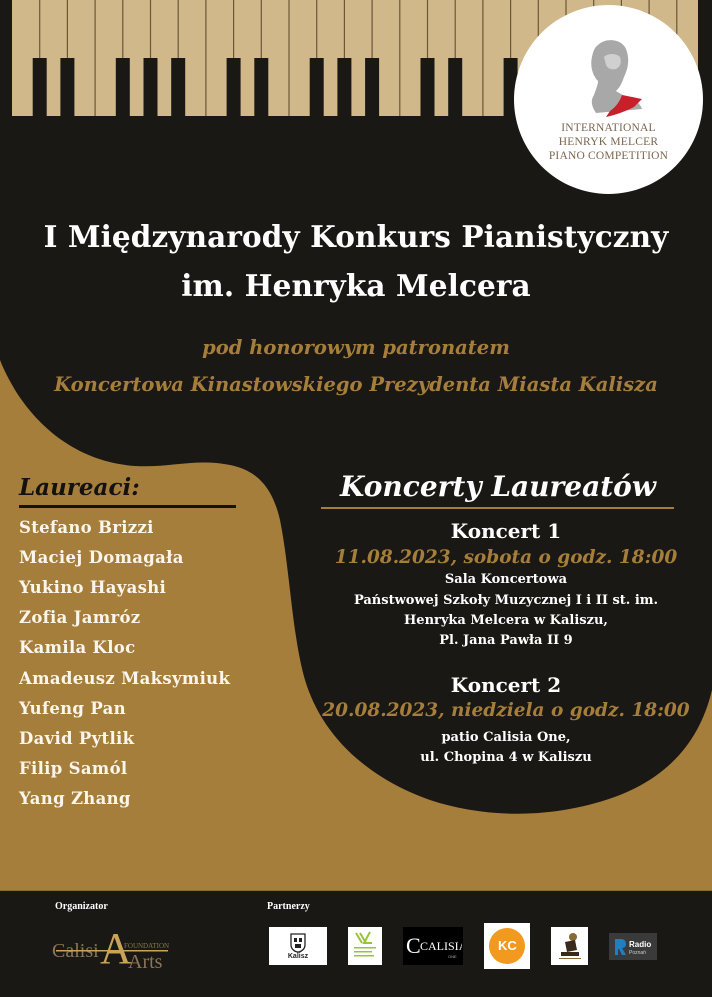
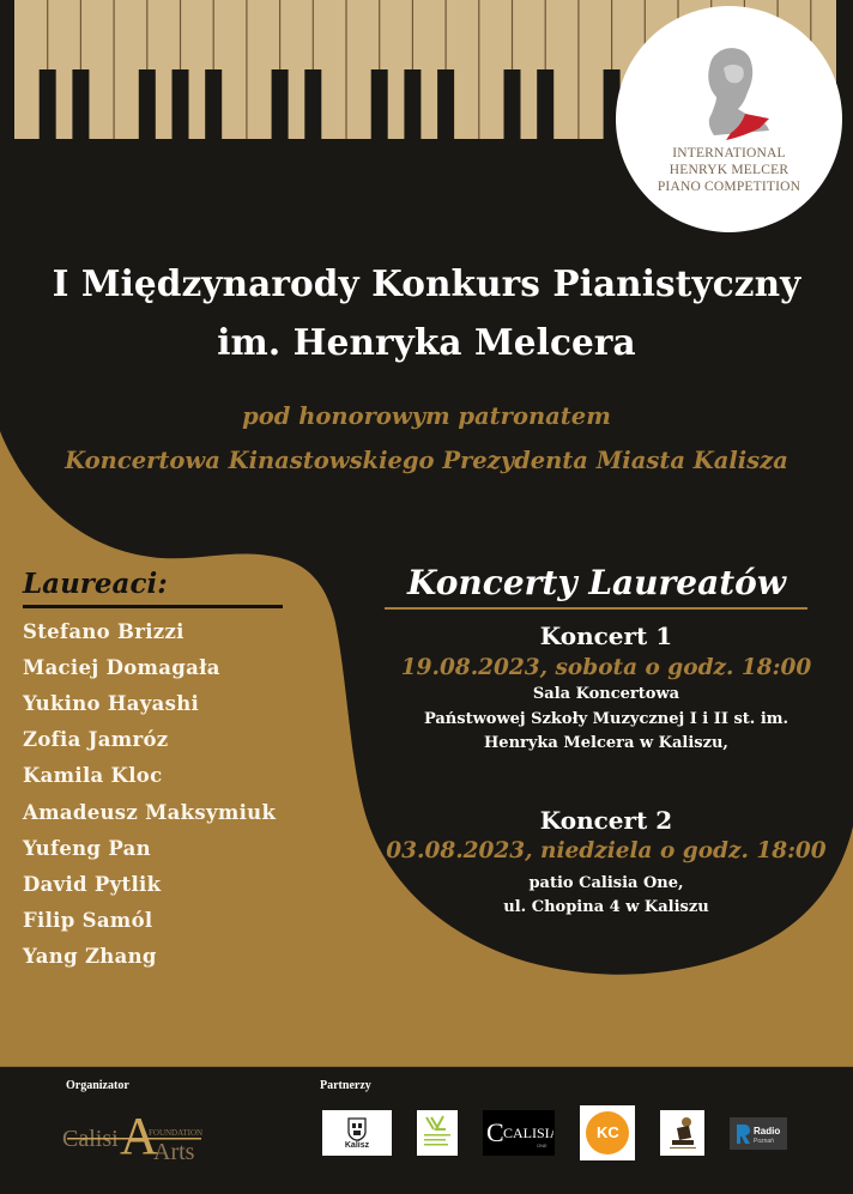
  INTERNATIONAL
  HENRYK MELCER
  PIANO COMPETITION
  I Międzynarody Konkurs Pianistyczny
  im. Henryka Melcera
  pod honorowym patronatem
  Koncertowa Kinastowskiego Prezydenta Miasta Kalisza
  Laureaci:
  Stefano Brizzi
  Maciej Domagała
  Yukino Hayashi
  Zofia Jamróz
  Kamila Kloc
  Amadeusz Maksymiuk
  Yufeng Pan
  David Pytlik
  Filip Samól
  Yang Zhang
  Koncerty Laureatów
  Koncert 1
- 11.08.2023, sobota o godz. 18:00
+ 19.08.2023, sobota o godz. 18:00
  Sala Koncertowa
  Państwowej Szkoły Muzycznej I i II st. im.
  Henryka Melcera w Kaliszu,
- Pl. Jana Pawła II 9
  Koncert 2
- 20.08.2023, niedziela o godz. 18:00
+ 03.08.2023, niedziela o godz. 18:00
  patio Calisia One,
  ul. Chopina 4 w Kaliszu
  Organizator
  A
  Arts
  FOUNDATION
  Partnerzy
  C
  CALISI
  KC
  Radio
